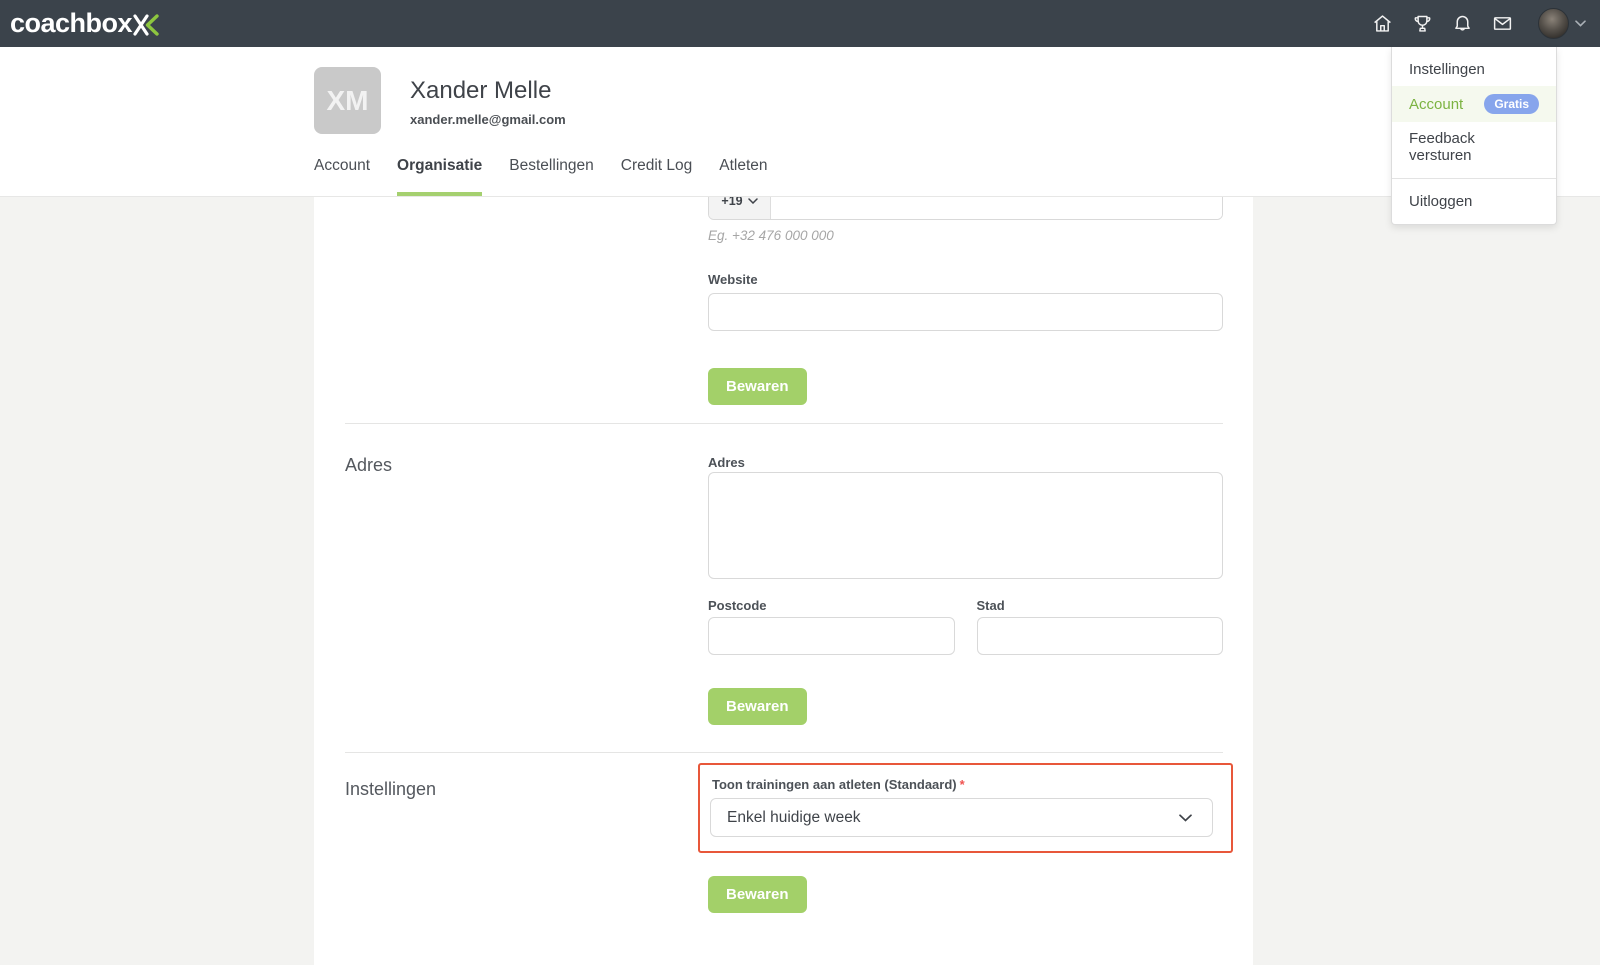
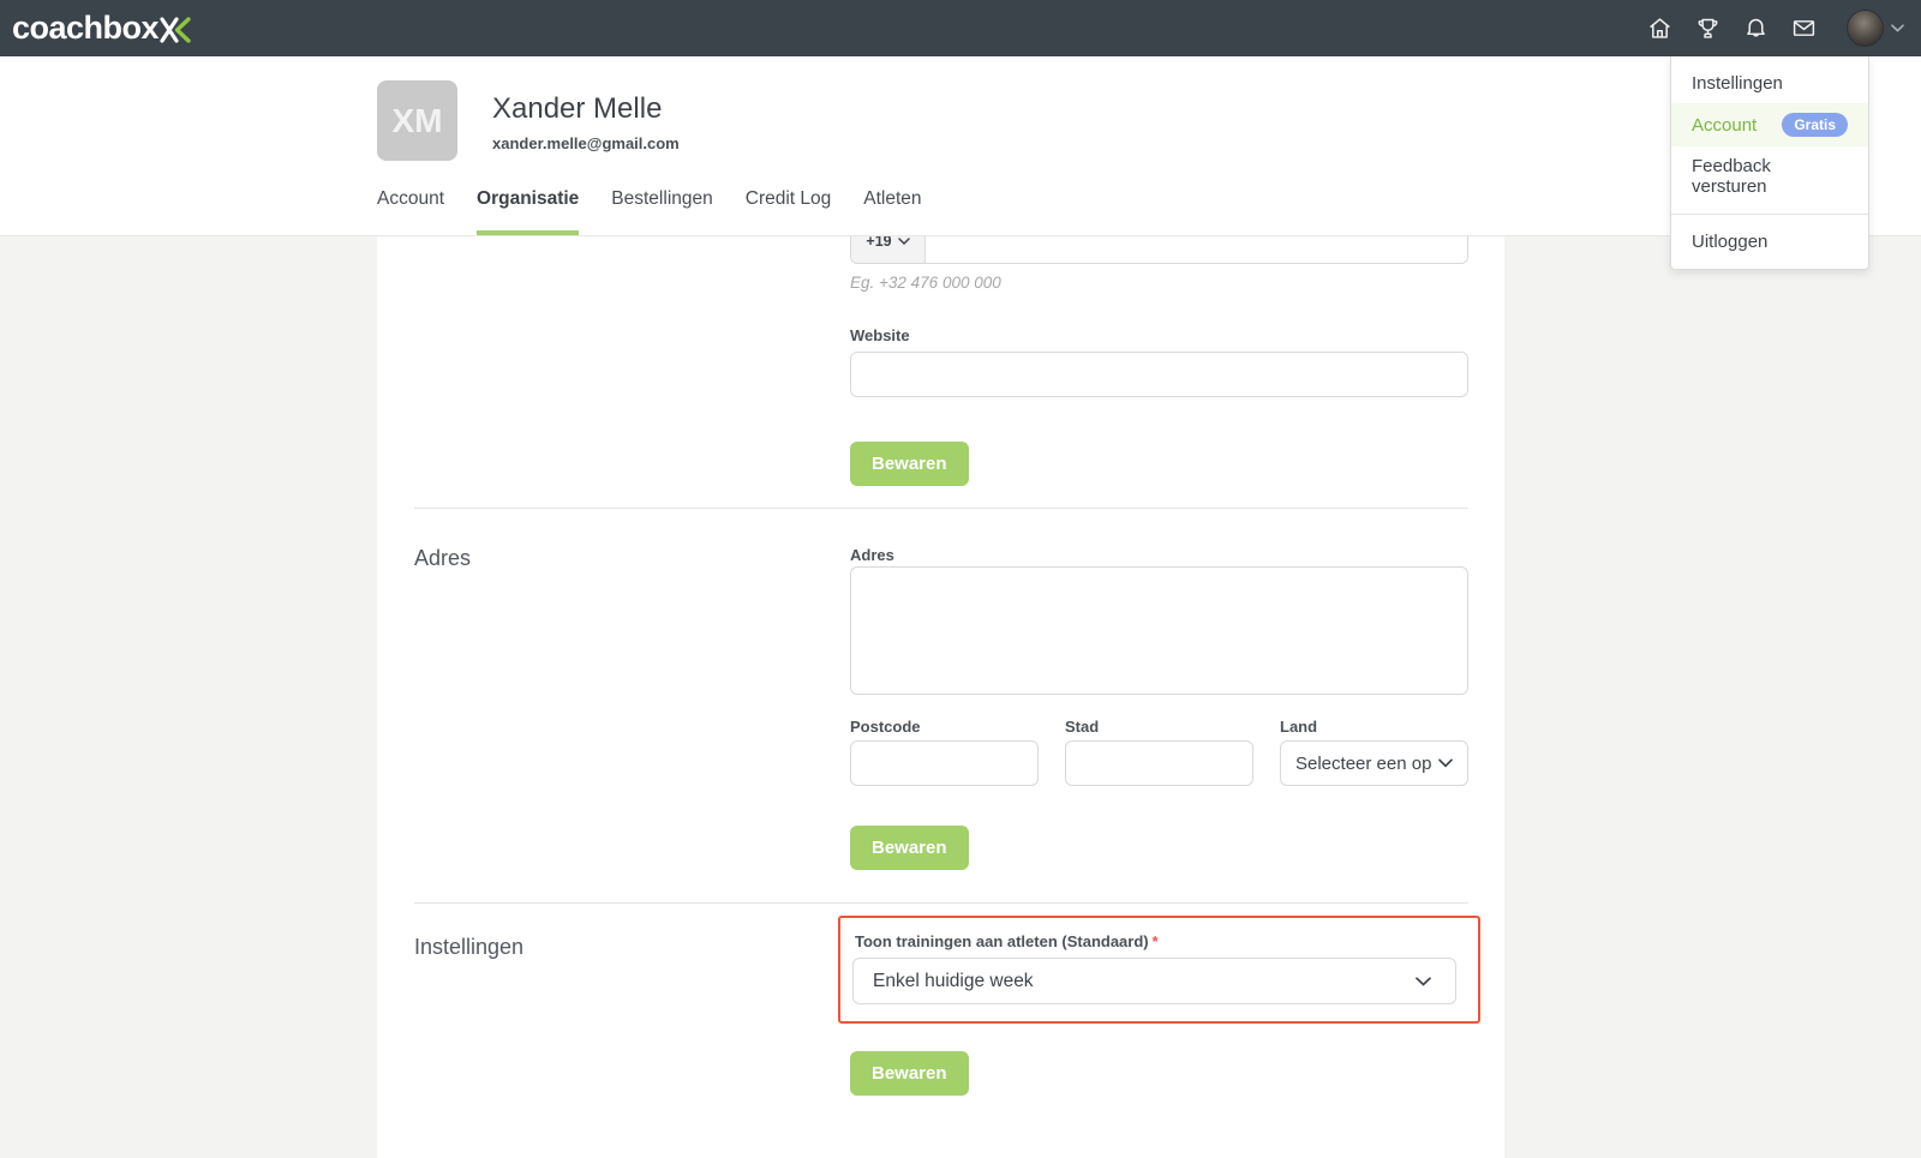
  coachbox
  XM
  Xander Melle
  xander.melle@gmail.com
  Account
  Organisatie
  Bestellingen
  Credit Log
  Atleten
  Instellingen
  Account
  Gratis
  Feedback versturen
  Uitloggen
  +19
  Eg. +32 476 000 000
  Website
  Bewaren
  Adres
  Adres
  Postcode
  Stad
+ Land
+ Selecteer een op
  Bewaren
  Instellingen
  Toon trainingen aan atleten (Standaard) *
  Enkel huidige week
  Bewaren
